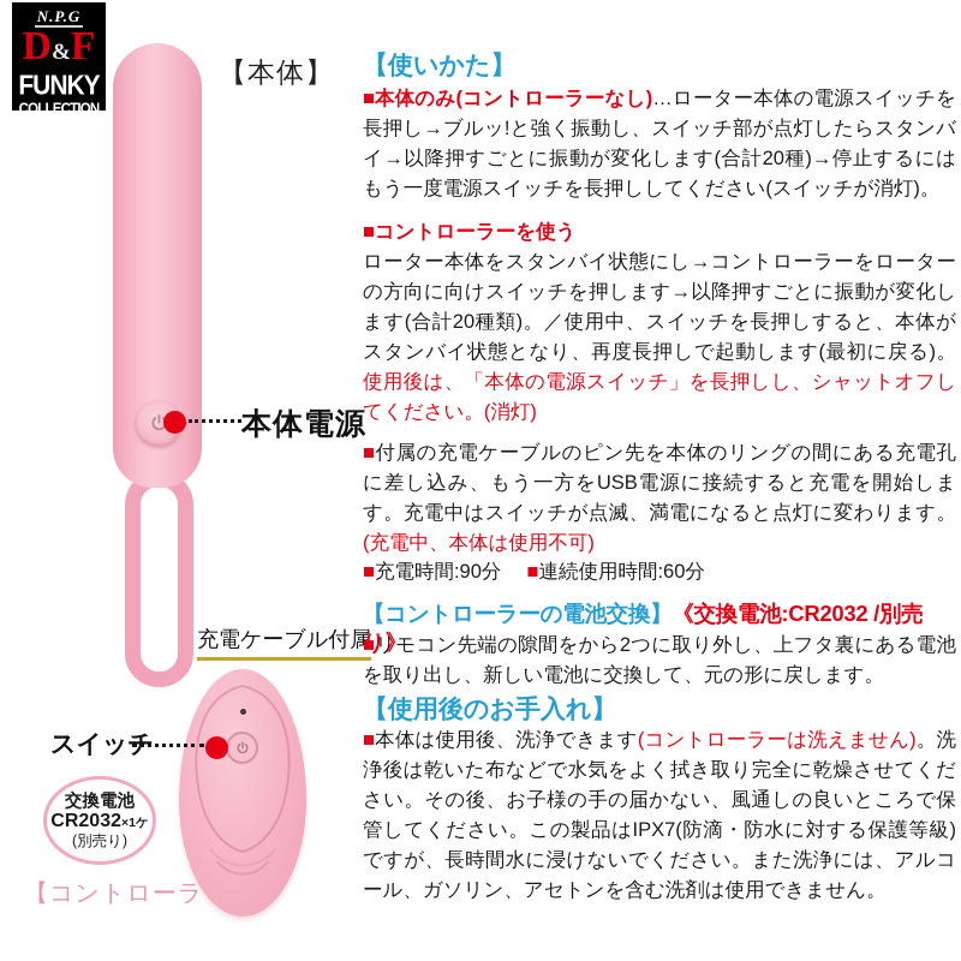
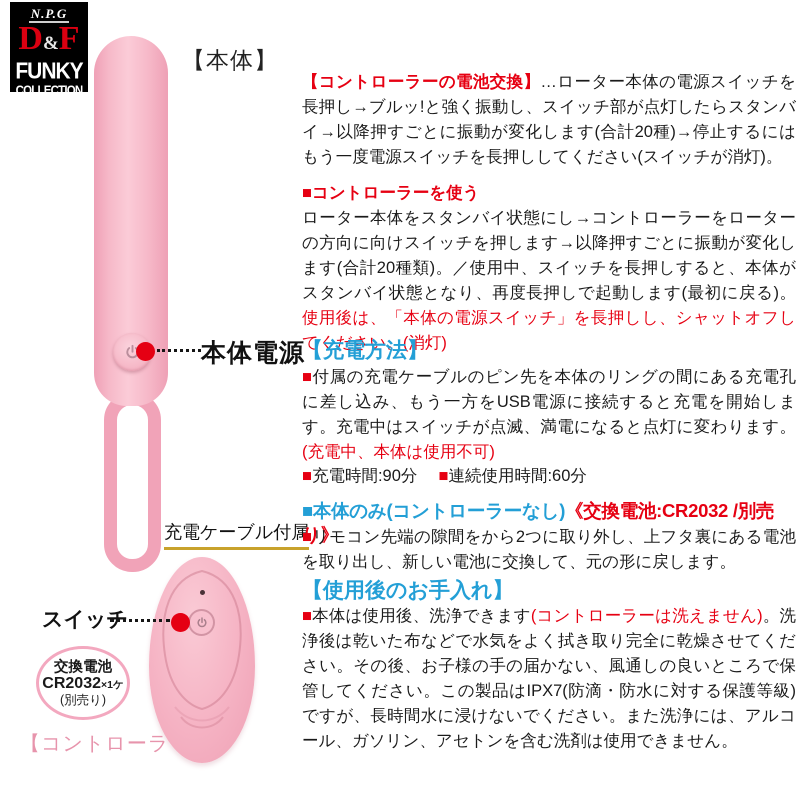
  N.P.G
  D&F
  FUNKY
  COLLECTION
  【本体】
  本体電源
  充電ケーブル付属
  スイッチ
  交換電池
  CR2032×1ケ
  (別売り)
  【コントローラ
- 【使いかた】
- ■本体のみ(コントローラーなし)…ローター本体の電源スイッチを長押し→ブルッ!と強く振動し、スイッチ部が点灯したらスタンバイ→以降押すごとに振動が変化します(合計20種)→停止するにはもう一度電源スイッチを長押ししてください(スイッチが消灯)。
+ 【コントローラーの電池交換】…ローター本体の電源スイッチを長押し→ブルッ!と強く振動し、スイッチ部が点灯したらスタンバイ→以降押すごとに振動が変化します(合計20種)→停止するにはもう一度電源スイッチを長押ししてください(スイッチが消灯)。
  ■コントローラーを使う
  ローター本体をスタンバイ状態にし→コントローラーをローターの方向に向けスイッチを押します→以降押すごとに振動が変化します(合計20種類)。／使用中、スイッチを長押しすると、本体がスタンバイ状態となり、再度長押しで起動します(最初に戻る)。使用後は、「本体の電源スイッチ」を長押しし、シャットオフしてください。(消灯)
+ 【充電方法】
  ■付属の充電ケーブルのピン先を本体のリングの間にある充電孔に差し込み、もう一方をUSB電源に接続すると充電を開始します。充電中はスイッチが点滅、満電になると点灯に変わります。(充電中、本体は使用不可)
  ■充電時間:90分 ■連続使用時間:60分
- 【コントローラーの電池交換】《交換電池:CR2032 /別売り》
+ ■本体のみ(コントローラーなし)《交換電池:CR2032 /別売り》
  ■リモコン先端の隙間をから2つに取り外し、上フタ裏にある電池を取り出し、新しい電池に交換して、元の形に戻します。
  【使用後のお手入れ】
  ■本体は使用後、洗浄できます(コントローラーは洗えません)。洗浄後は乾いた布などで水気をよく拭き取り完全に乾燥させてください。その後、お子様の手の届かない、風通しの良いところで保管してください。この製品はIPX7(防滴・防水に対する保護等級)ですが、長時間水に浸けないでください。また洗浄には、アルコール、ガソリン、アセトンを含む洗剤は使用できません。
